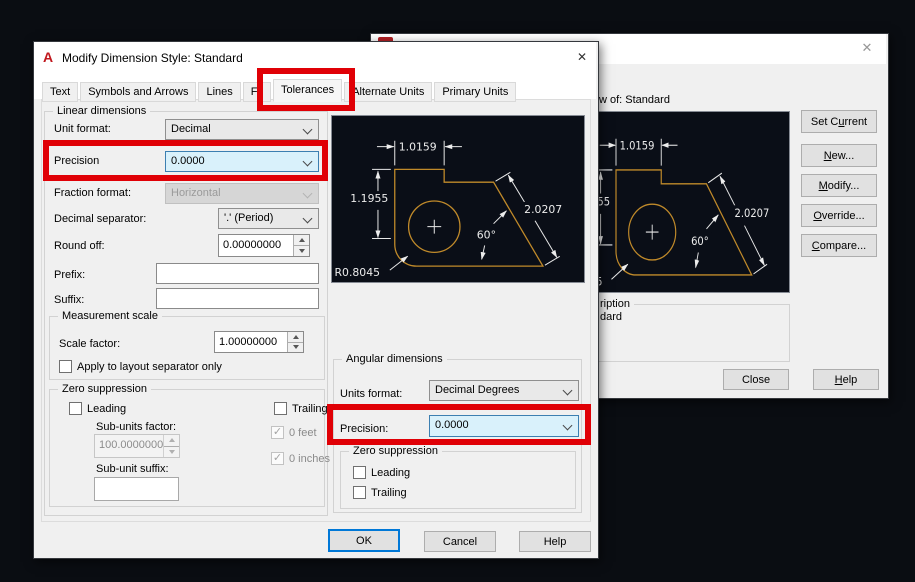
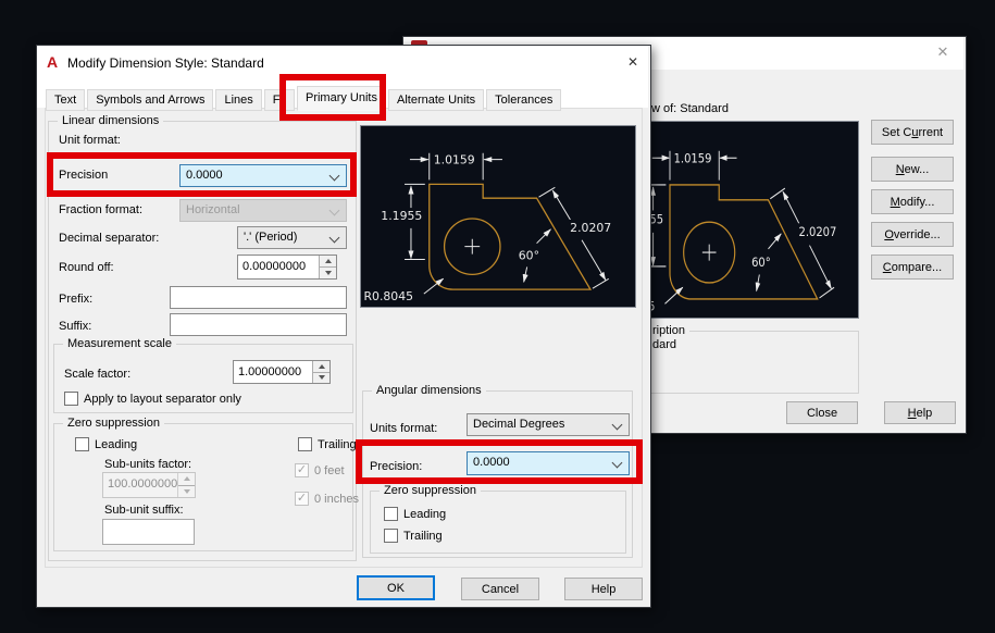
  ✕
  w of: Standard
  1.0159
  2.0207
  60°
  ription
  dard
  Set Current
  New...
  Modify...
  Override...
  Compare...
  Close
  Help
  A
  Modify Dimension Style: Standard
  ✕
  Text
  Symbols and Arrows
  Lines
  Fit
- Tolerances
+ Primary Units
  Alternate Units
- Primary Units
+ Tolerances
  Linear dimensions
  Unit format:
- Decimal
  Precision
  0.0000
  Fraction format:
  Horizontal
  Decimal separator:
  '.' (Period)
  Round off:
  0.00000000
  Prefix:
  Suffix:
  Measurement scale
  Scale factor:
  1.00000000
  Apply to layout separator only
  Zero suppression
  Leading
  Trailing
  Sub-units factor:
  100.0000000
  ✓
  0 feet
  ✓
  0 inches
  Sub-unit suffix:
  1.0159
  1.1955
  2.0207
  60°
  R0.8045
  Angular dimensions
  Units format:
  Decimal Degrees
  Precision:
  0.0000
  Zero suppression
  Leading
  Trailing
  OK
  Cancel
  Help
